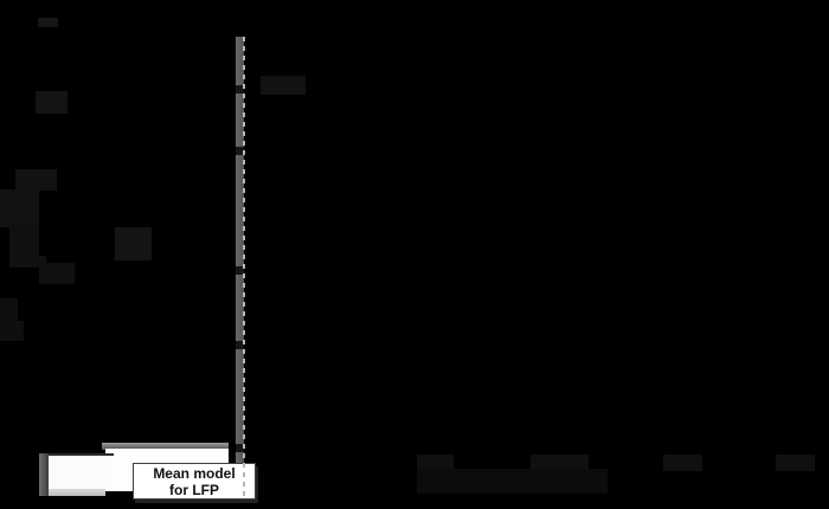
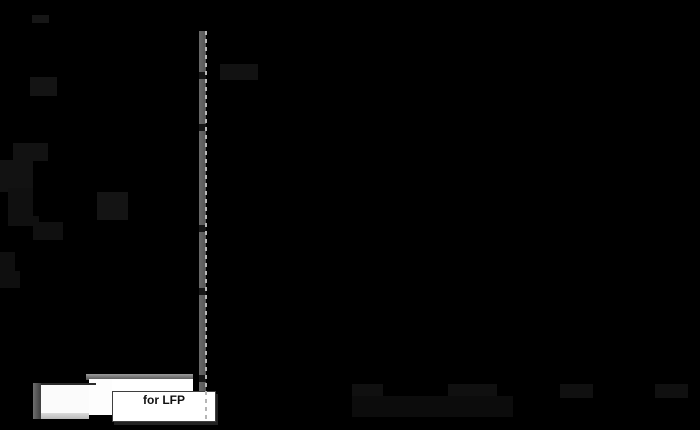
- Mean model
  for LFP
